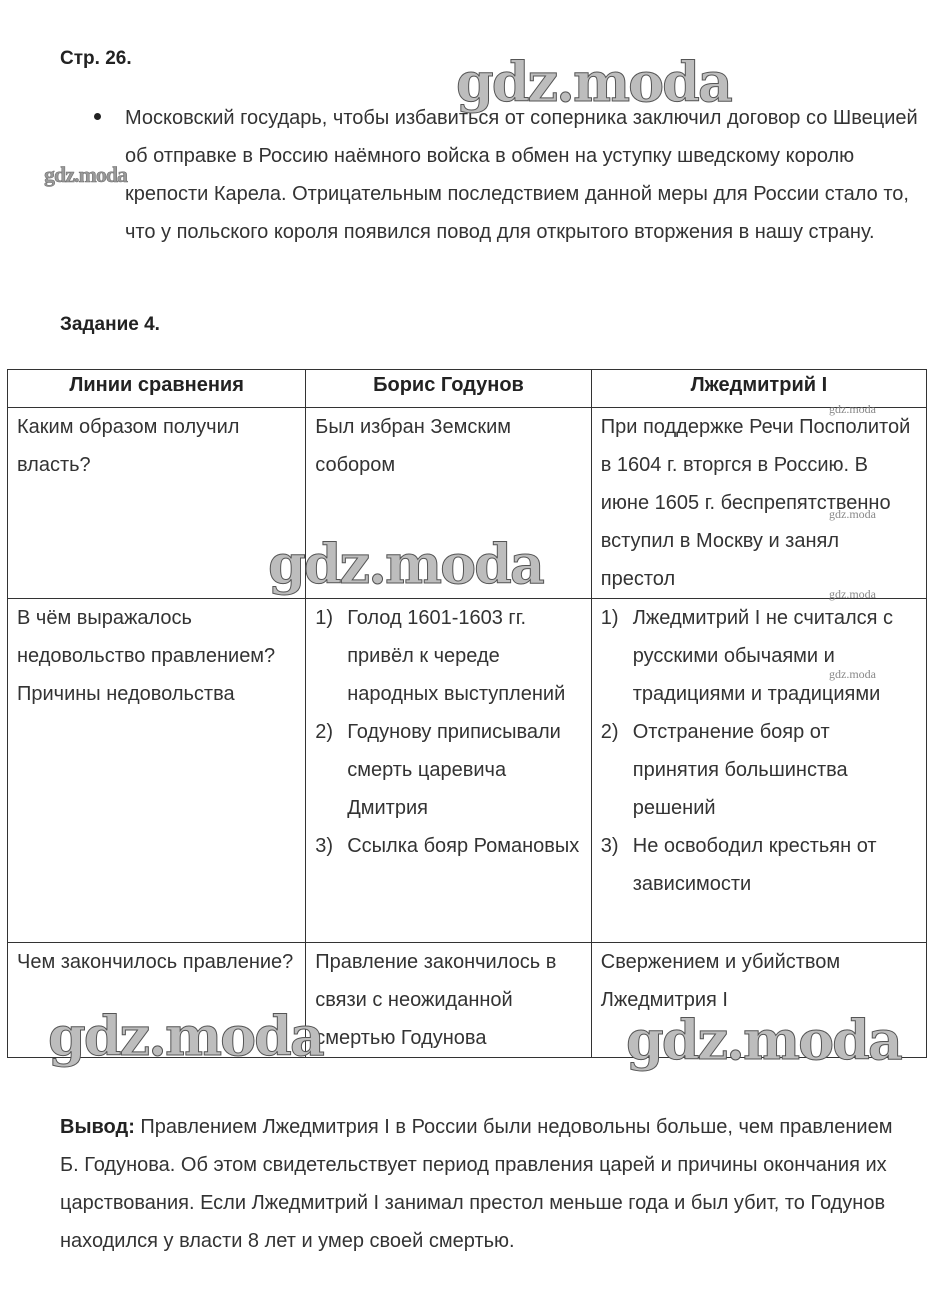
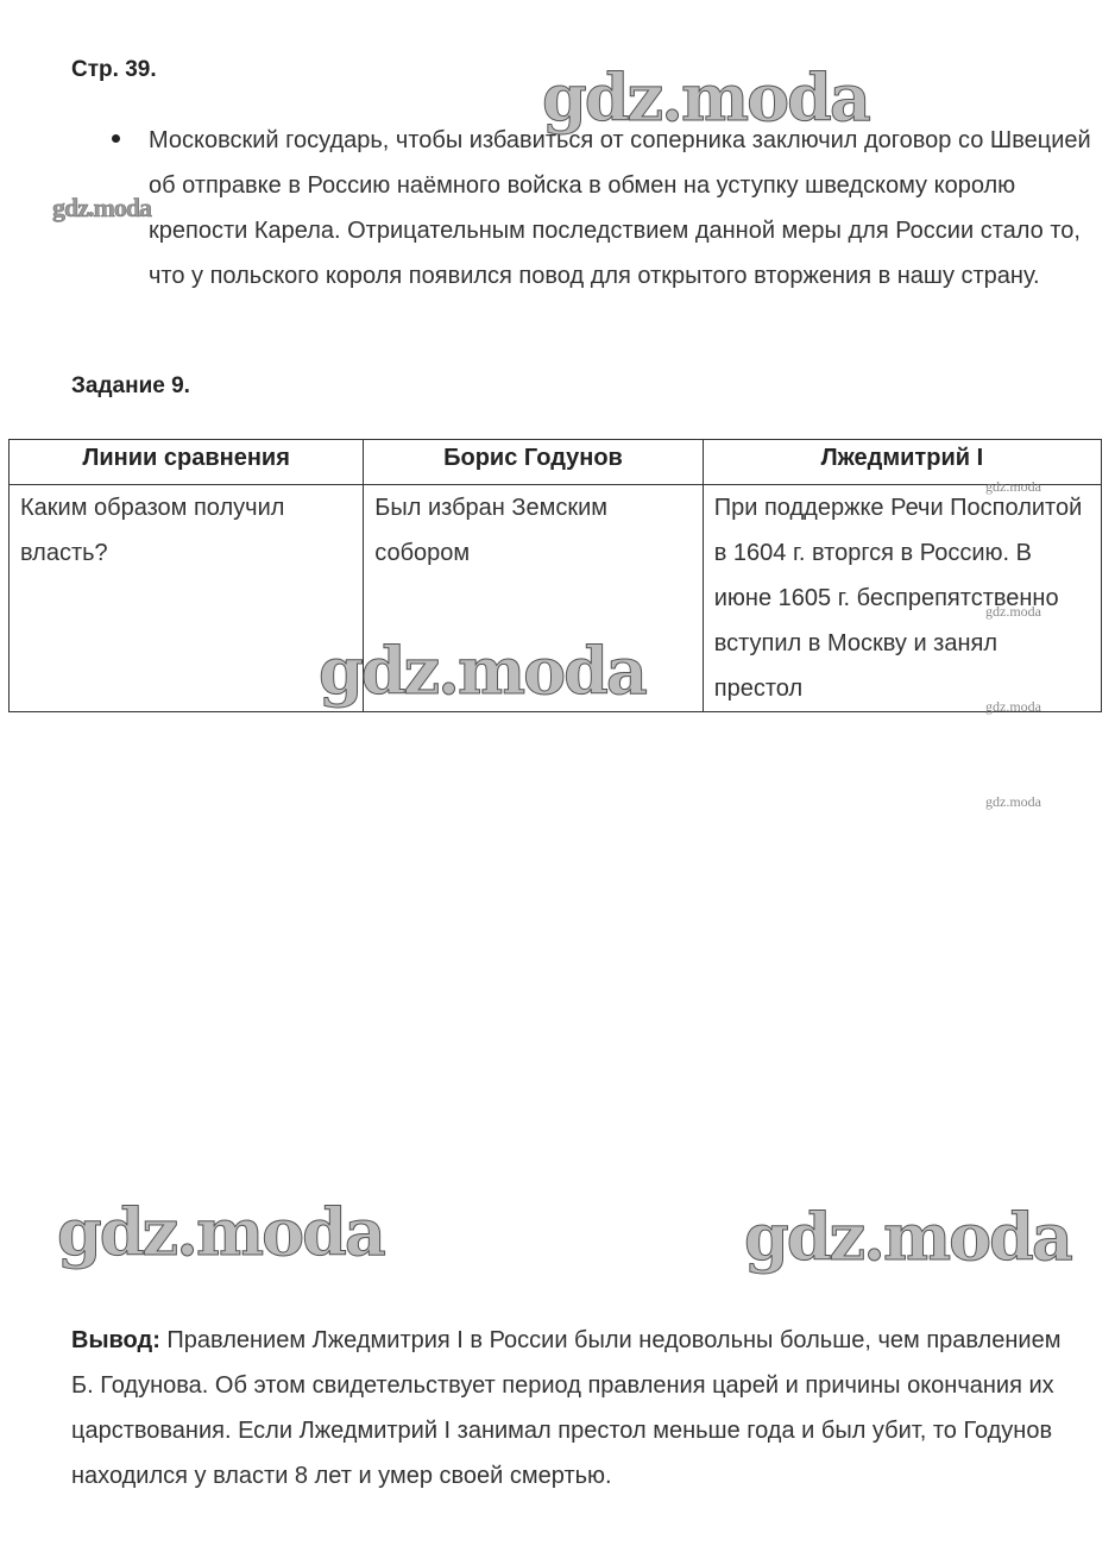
- Стр. 26.
+ Стр. 39.
  Московский государь, чтобы избавиться от соперника заключил договор со Швецией об отправке в Россию наёмного войска в обмен на уступку шведскому королю крепости Карела. Отрицательным последствием данной меры для России стало то, что у польского короля появился повод для открытого вторжения в нашу страну.
- Задание 4.
+ Задание 9.
  Линии сравнения	Борис Годунов	Лжедмитрий I
  Каким образом получил власть?	Был избран Земским собором	При поддержке Речи Посполитой в 1604 г. вторгся в Россию. В июне 1605 г. беспрепятственно вступил в Москву и занял престол
- В чём выражалось недовольство правлением? Причины недовольства	1) Голод 1601-1603 гг. привёл к череде народных выступлений 2) Годунову приписывали смерть царевича Дмитрия 3) Ссылка бояр Романовых	1) Лжедмитрий I не считался с русскими обычаями и традициями и традициями 2) Отстранение бояр от принятия большинства решений 3) Не освободил крестьян от зависимости
- Чем закончилось правление?	Правление закончилось в связи с неожиданной смертью Годунова	Свержением и убийством Лжедмитрия I
  Вывод: Правлением Лжедмитрия I в России были недовольны больше, чем правлением Б. Годунова. Об этом свидетельствует период правления царей и причины окончания их царствования. Если Лжедмитрий I занимал престол меньше года и был убит, то Годунов находился у власти 8 лет и умер своей смертью.
  gdz.moda
  gdz.moda
  gdz.moda
  gdz.moda
  gdz.moda
  gdz.moda
  gdz.moda
  gdz.moda
  gdz.moda
